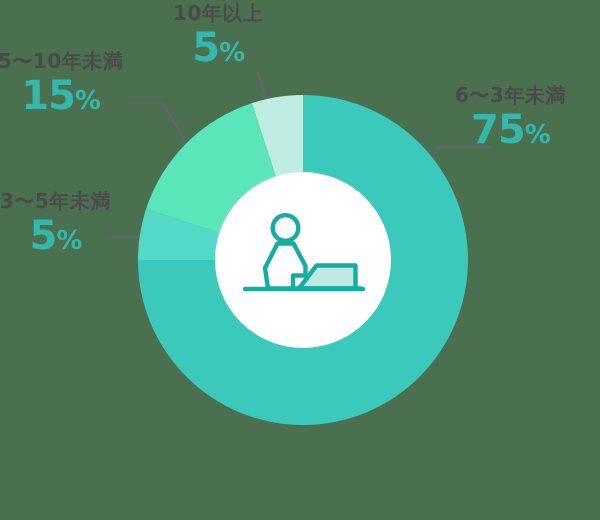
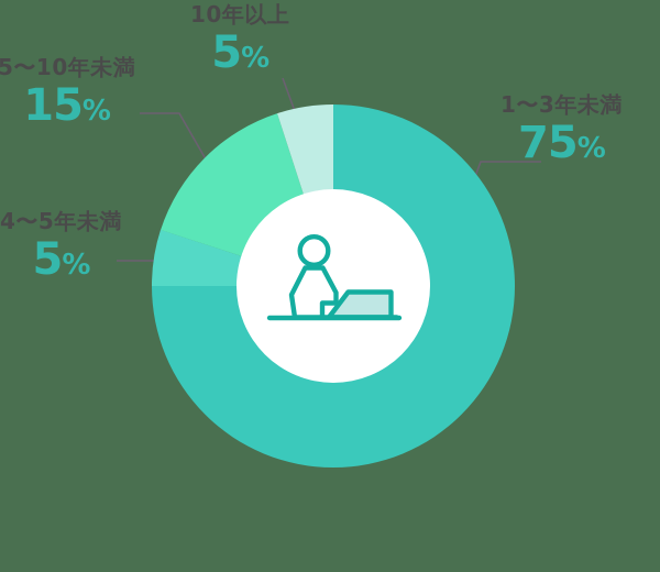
- 6〜3年未満
+ 1〜3年未満
  75%
  10年以上
  5%
  5〜10年未満
  15%
- 3〜5年未満
+ 4〜5年未満
  5%
